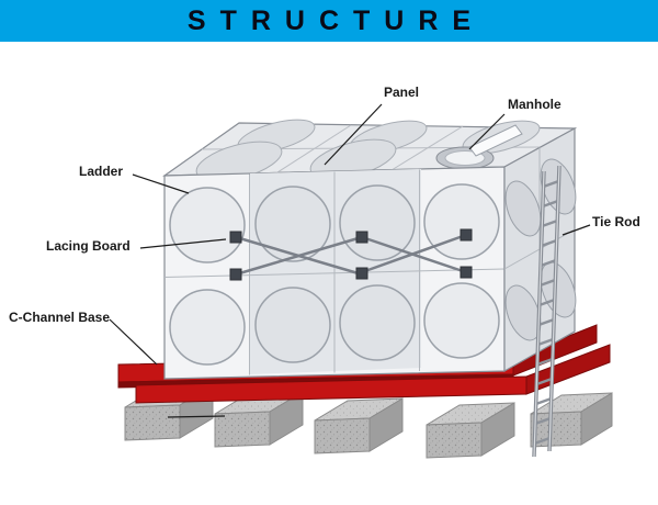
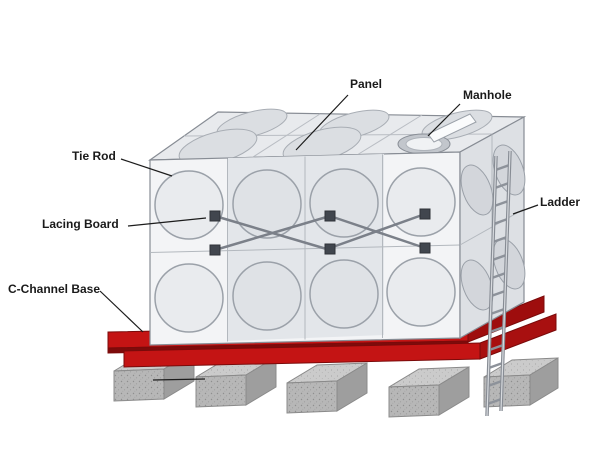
- STRUCTURE
  Panel
  Manhole
- Ladder
+ Tie Rod
  Lacing Board
  C-Channel Base
- Tie Rod
+ Ladder
